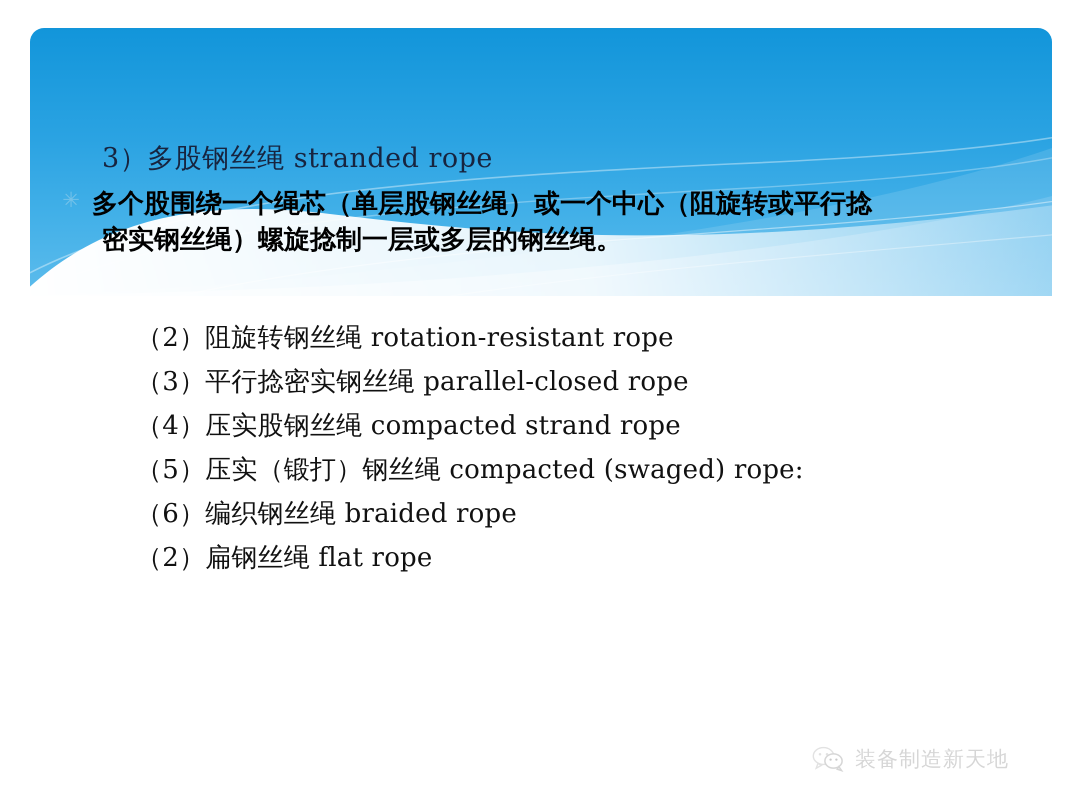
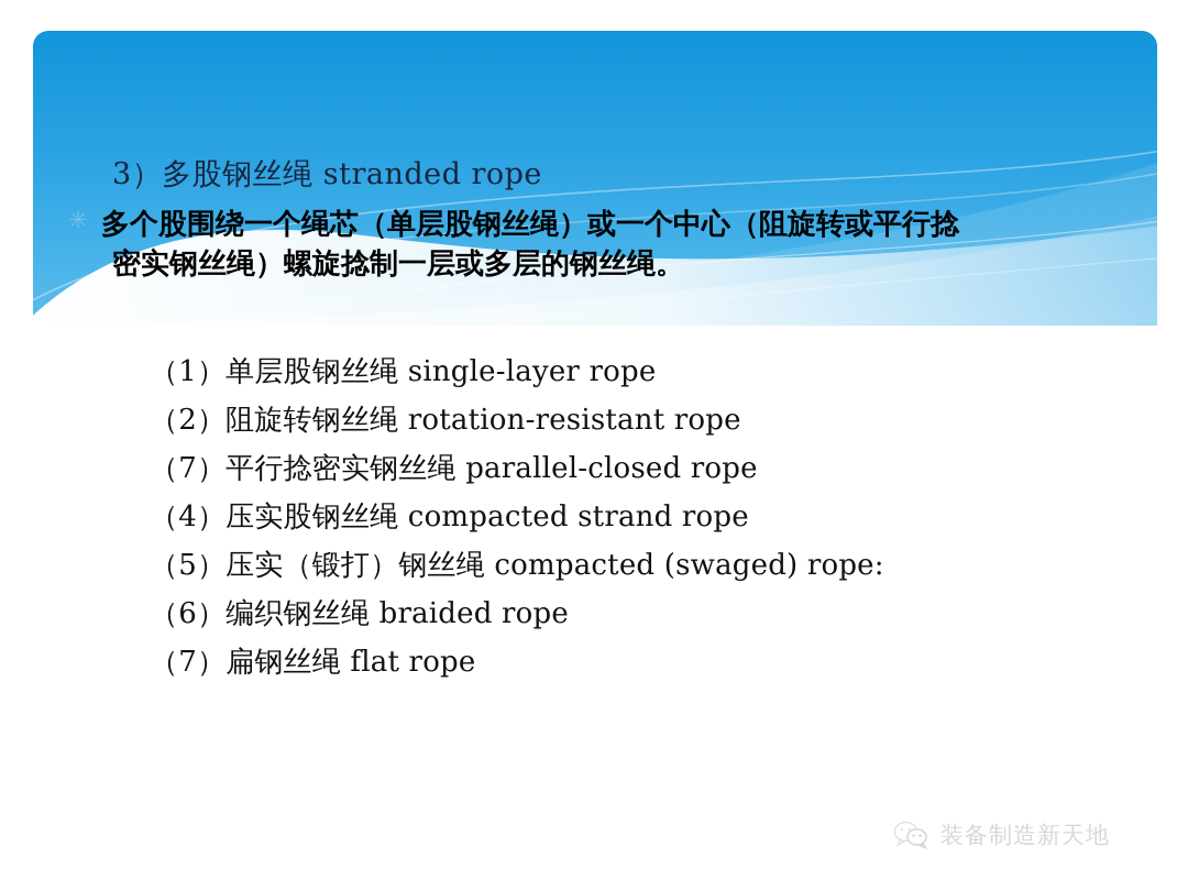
  ✳
  3）多股钢丝绳 stranded rope
  多个股围绕一个绳芯（单层股钢丝绳）或一个中心（阻旋转或平行捻
  密实钢丝绳）螺旋捻制一层或多层的钢丝绳。
+ （1）单层股钢丝绳 single-layer rope
  （2）阻旋转钢丝绳 rotation-resistant rope
- （3）平行捻密实钢丝绳 parallel-closed rope
+ （7）平行捻密实钢丝绳 parallel-closed rope
  （4）压实股钢丝绳 compacted strand rope
  （5）压实（锻打）钢丝绳 compacted (swaged) rope:
  （6）编织钢丝绳 braided rope
- （2）扁钢丝绳 flat rope
+ （7）扁钢丝绳 flat rope
  装备制造新天地
